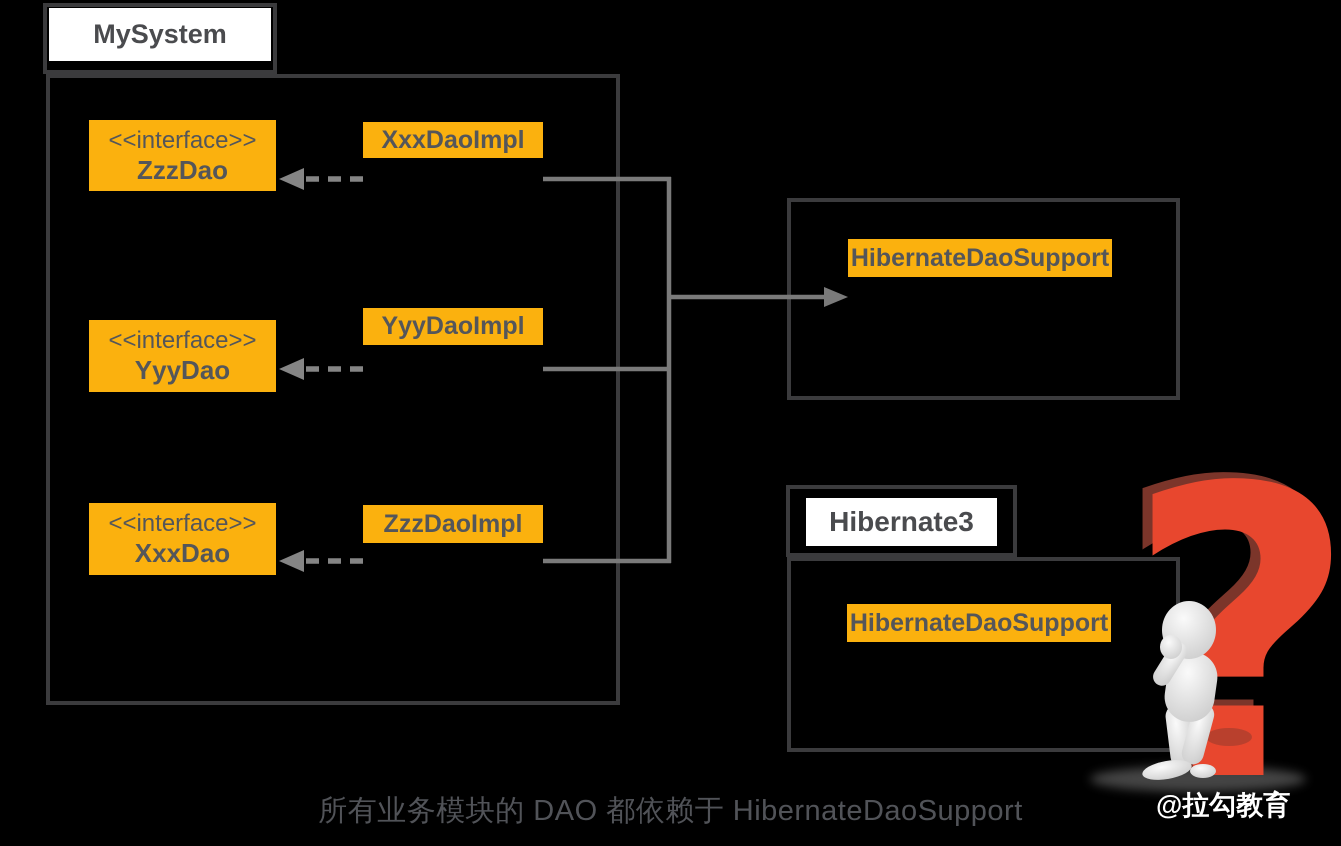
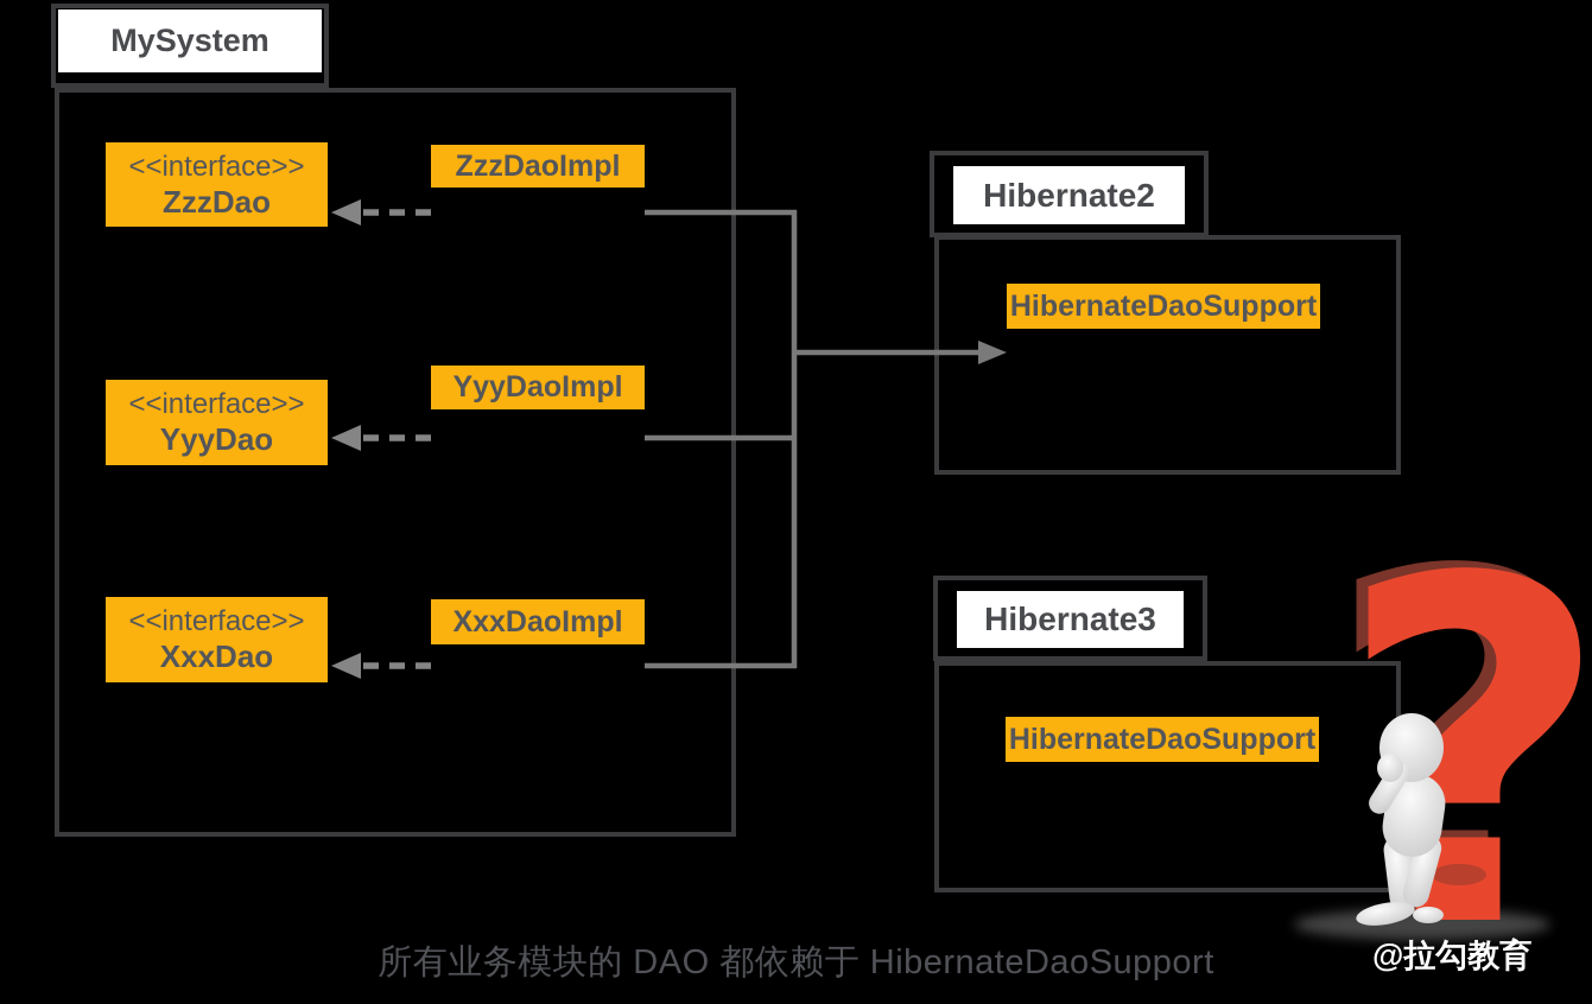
  MySystem
  <<interface>>
  ZzzDao
  <<interface>>
  YyyDao
  <<interface>>
  XxxDao
- XxxDaoImpl
+ ZzzDaoImpl
  YyyDaoImpl
- ZzzDaoImpl
+ XxxDaoImpl
+ Hibernate2
  HibernateDaoSupport
  Hibernate3
  HibernateDaoSupport
  ?
  所有业务模块的 DAO 都依赖于 HibernateDaoSupport
  @拉勾教育
